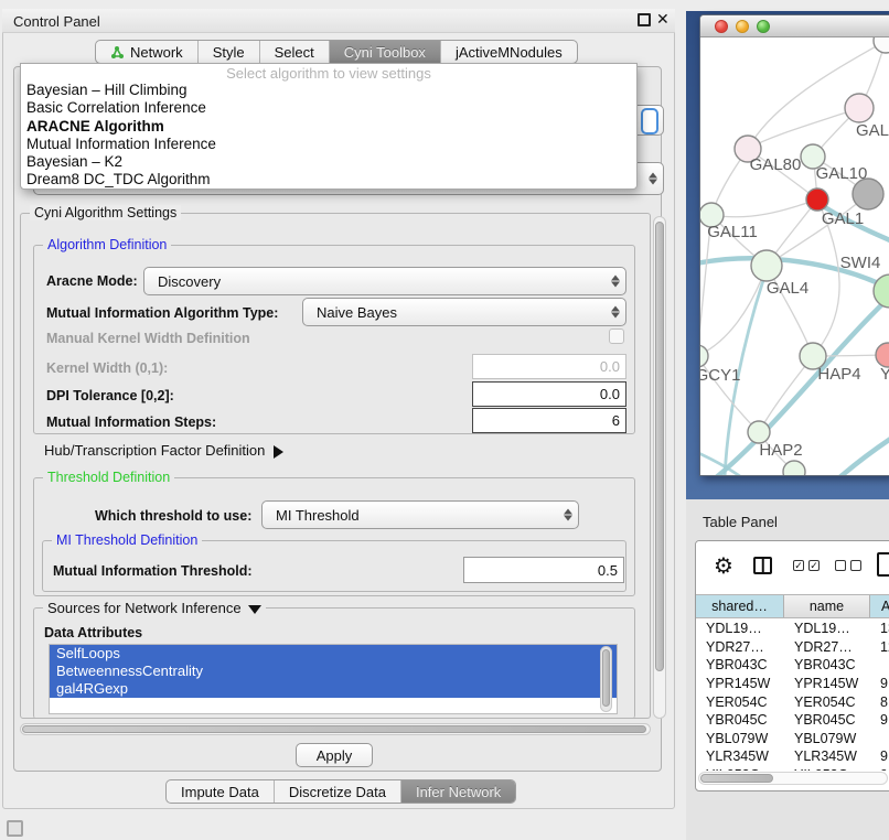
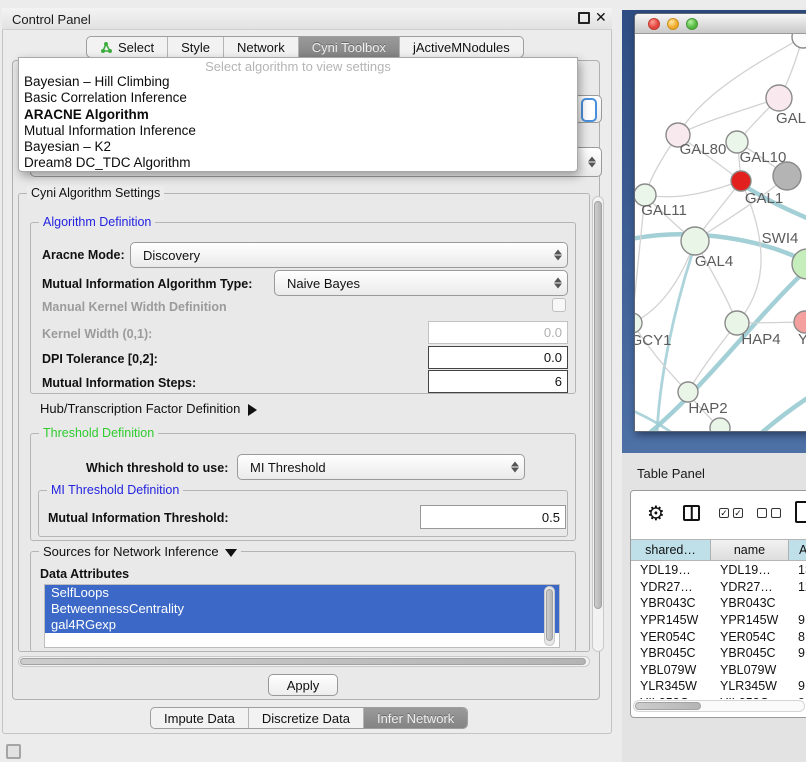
  Control Panel
  ✕
- Network
+ Select
  Style
- Select
+ Network
  Cyni Toolbox
  jActiveMNodules
  Select algorithm to view settings
  Bayesian – Hill Climbing
  Basic Correlation Inference
  ARACNE Algorithm
  Mutual Information Inference
  Bayesian – K2
  Dream8 DC_TDC Algorithm
  Cyni Algorithm Settings
  Algorithm Definition
  Aracne Mode:
  Discovery
  Mutual Information Algorithm Type:
  Naive Bayes
  Manual Kernel Width Definition
  Kernel Width (0,1):
  0.0
  DPI Tolerance [0,2]:
  0.0
  Mutual Information Steps:
  6
  Hub/Transcription Factor Definition
  Threshold Definition
  Which threshold to use:
  MI Threshold
  MI Threshold Definition
  Mutual Information Threshold:
  0.5
  Sources for Network Inference
  Data Attributes
  SelfLoops
  BetweennessCentrality
  gal4RGexp
  Apply
  Impute Data
  Discretize Data
  Infer Network
  GAL
  GAL80
  GAL10
  GAL1
  GAL11
  GAL4
  SWI4
  GCY1
  HAP4
  Y
  HAP2
  Table Panel
  ⚙
  ✓
  ✓
  shared…
  name
  A
  YDL19…
  YDL19…
  YDR27…
  YDR27…
  YBR043C
  YBR043C
  YPR145W
  YPR145W
  YER054C
  YER054C
  YBR045C
  YBR045C
  YBL079W
  YBL079W
  YLR345W
  YLR345W
